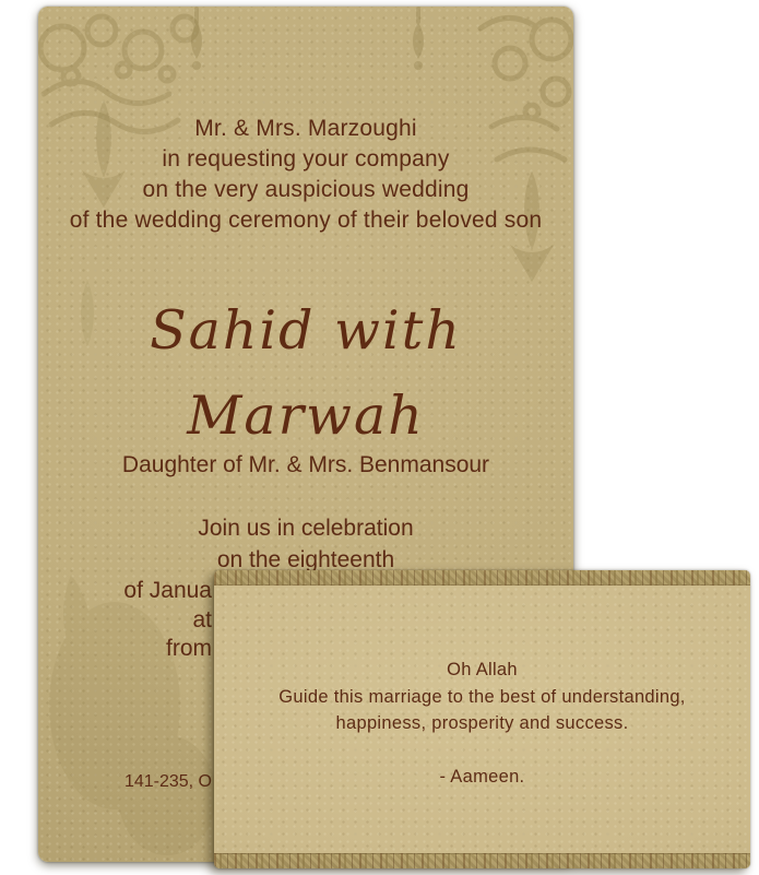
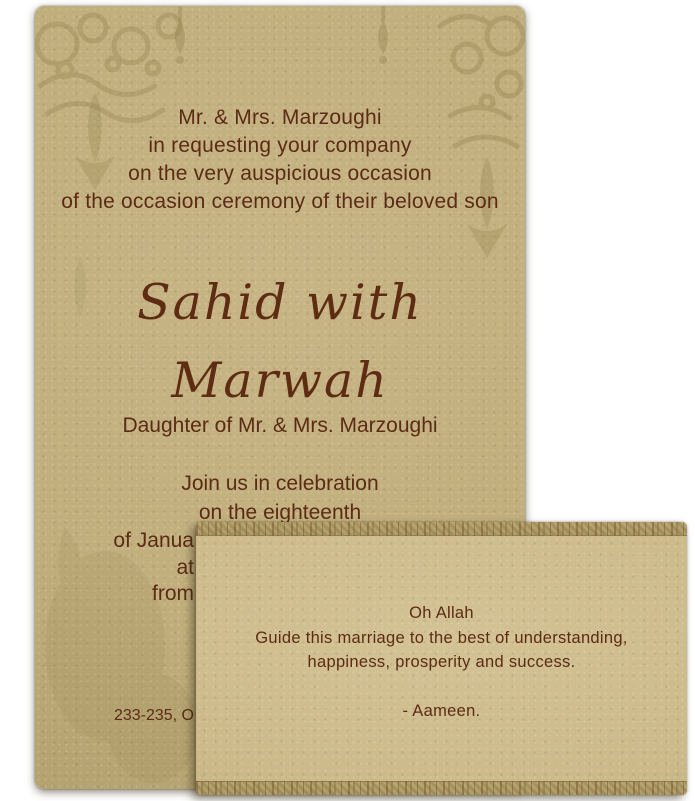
  Mr. & Mrs. Marzoughi
  in requesting your company
- on the very auspicious wedding
+ on the very auspicious occasion
- of the wedding ceremony of their beloved son
+ of the occasion ceremony of their beloved son
  Sahid with Marwah
- Daughter of Mr. & Mrs. Benmansour
+ Daughter of Mr. & Mrs. Marzoughi
  Join us in celebration
  on the eighteenth
  of Janua
  at
  from
- 141-235, O
+ 233-235, O
  Oh Allah
  Guide this marriage to the best of understanding,
  happiness, prosperity and success.
  - Aameen.
